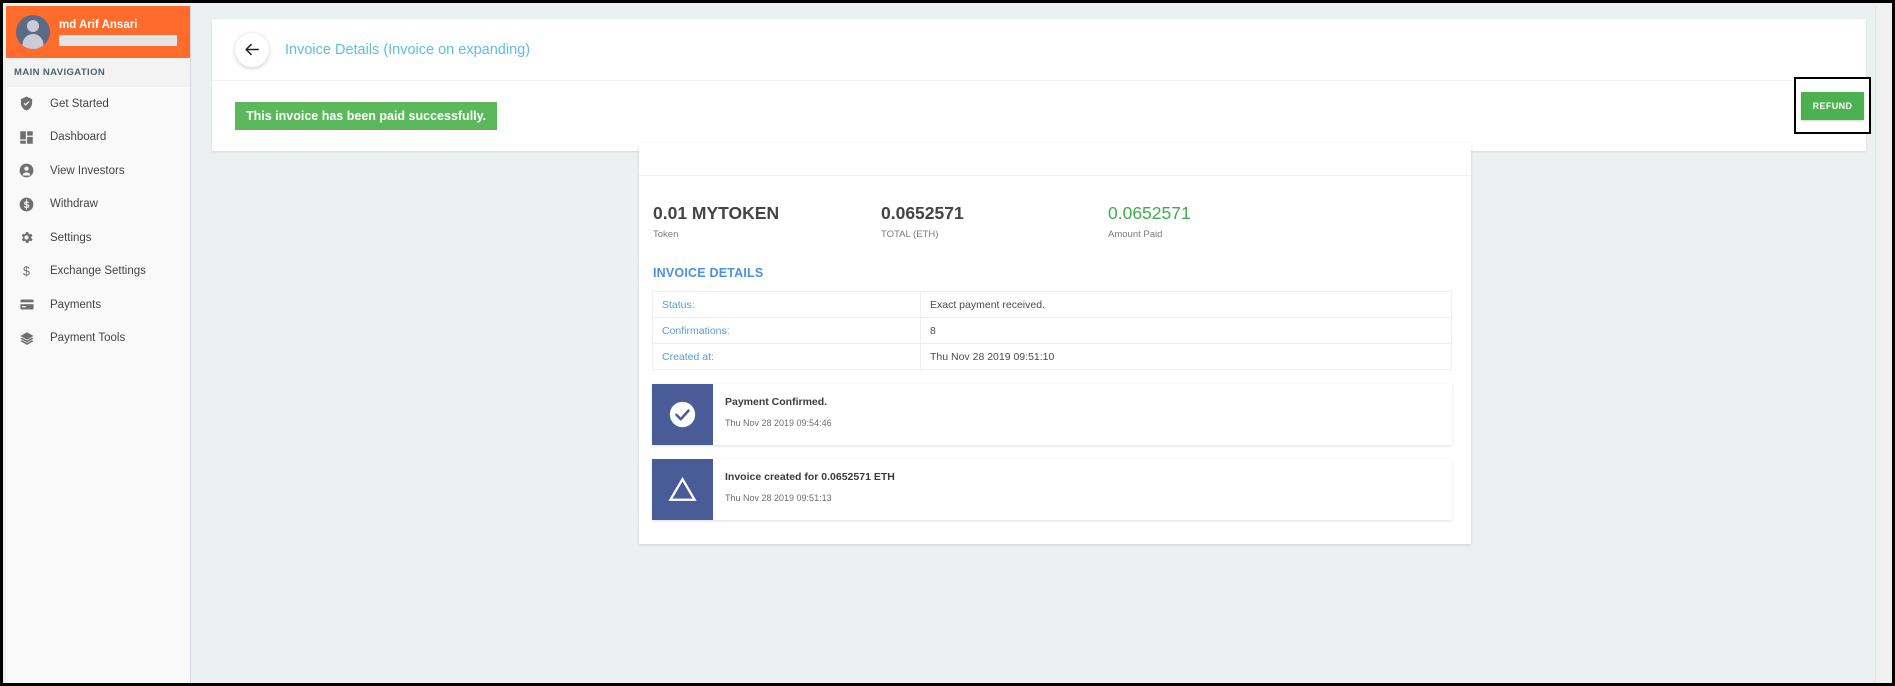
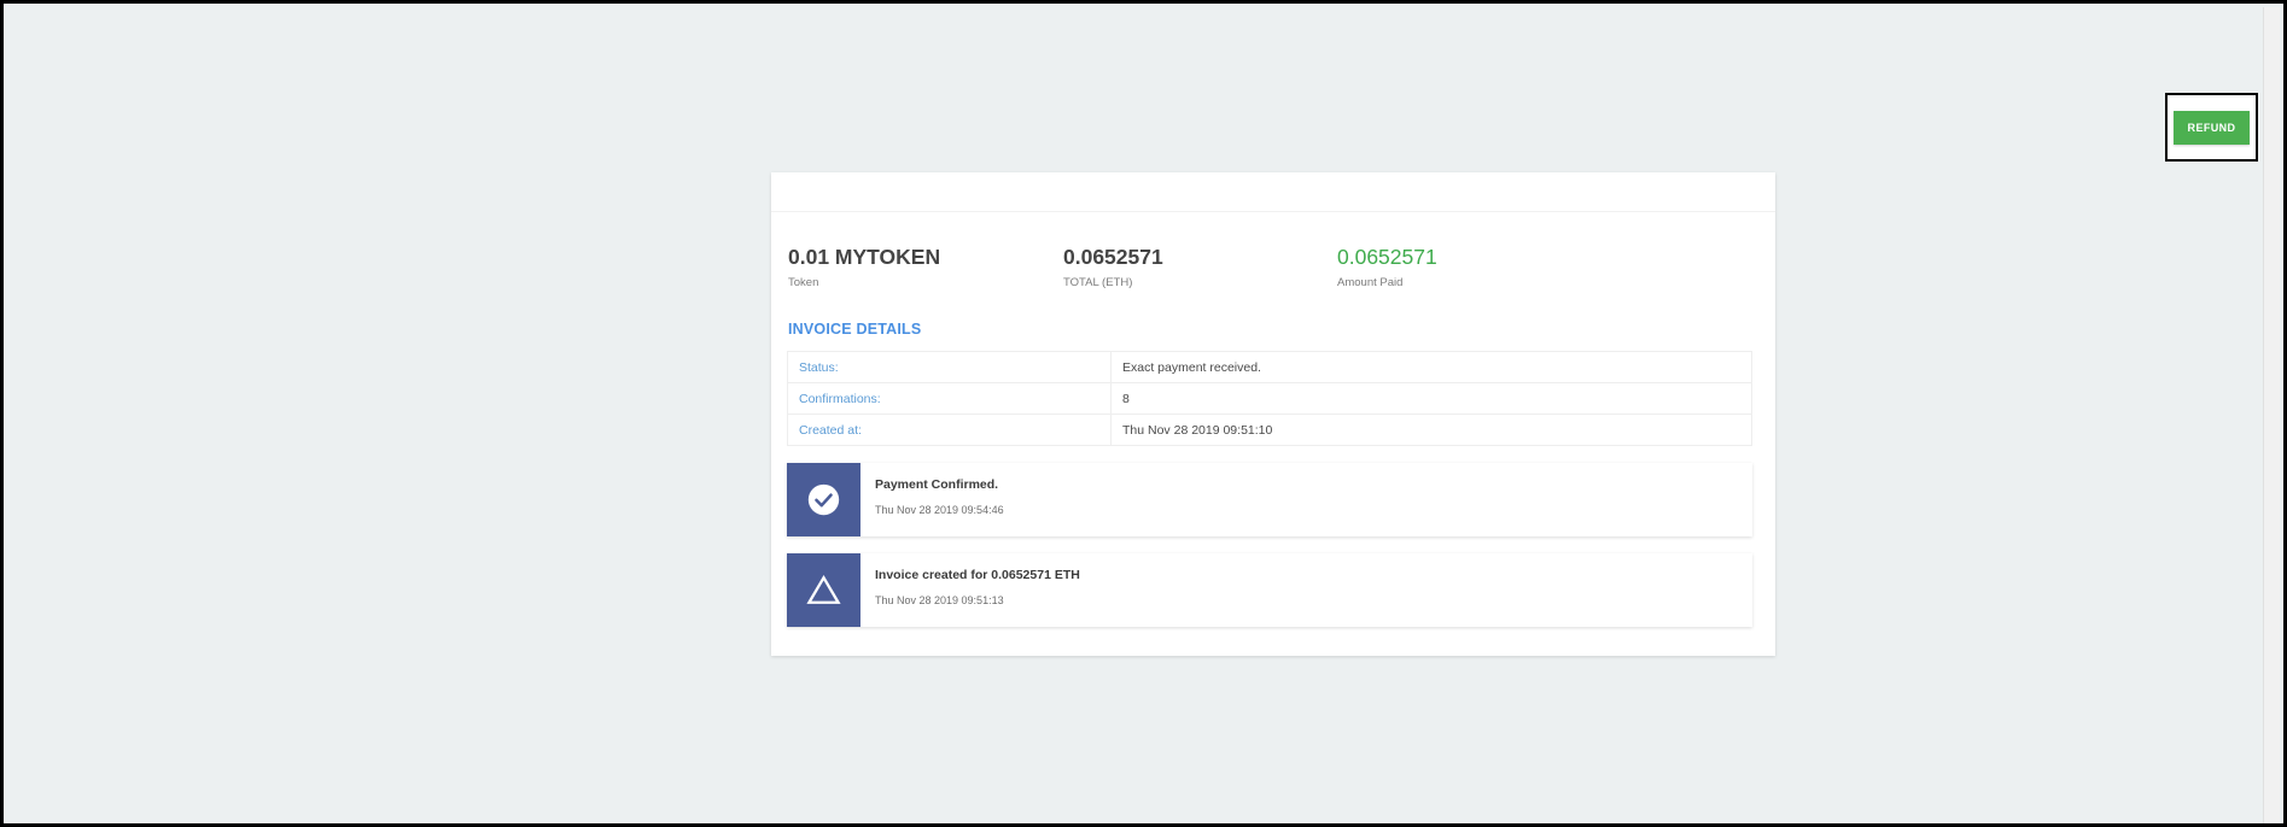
- md Arif Ansari
- MAIN NAVIGATION
- Get Started
- Dashboard
- View Investors
- Withdraw
- Settings
- $
- Exchange Settings
- Payments
- Payment Tools
- Invoice Details (Invoice on expanding)
- This invoice has been paid successfully.
  REFUND
  0.01 MYTOKEN
  Token
  0.0652571
  TOTAL (ETH)
  0.0652571
  Amount Paid
  INVOICE DETAILS
  Status:	Exact payment received.
  Confirmations:	8
  Created at:	Thu Nov 28 2019 09:51:10
  Payment Confirmed.
  Thu Nov 28 2019 09:54:46
  Invoice created for 0.0652571 ETH
  Thu Nov 28 2019 09:51:13
